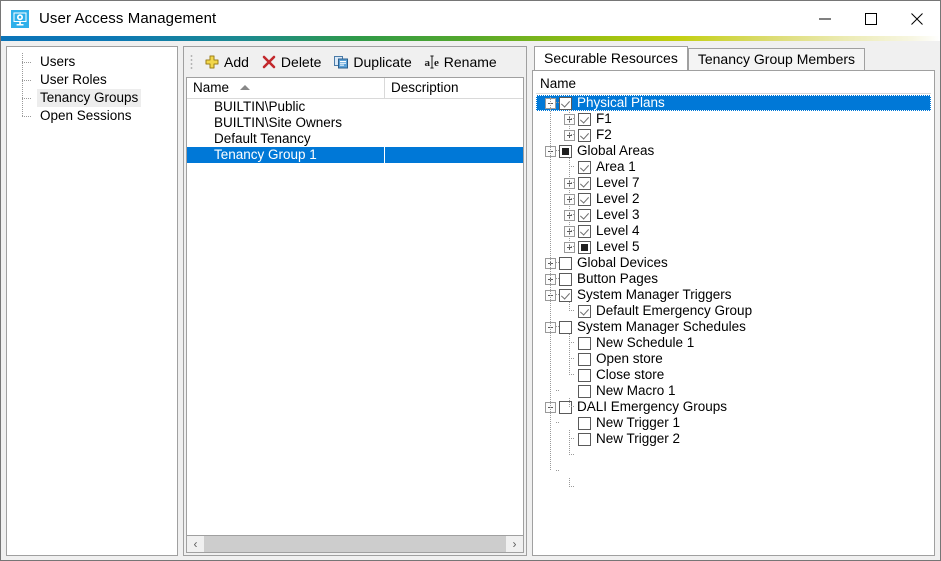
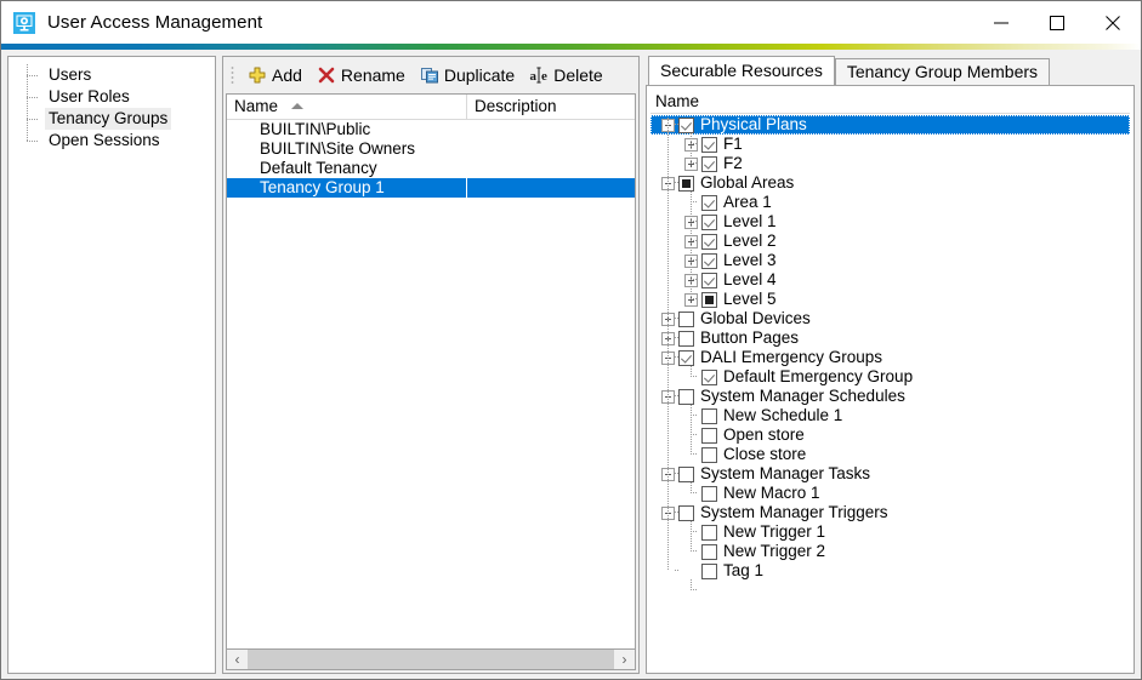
  User Access Management
  Users
  User Roles
  Tenancy Groups
  Open Sessions
  Add
- Delete
+ Rename
  Duplicate
  a
  e
- Rename
+ Delete
  Name
  Description
  BUILTIN\Public
  BUILTIN\Site Owners
  Default Tenancy
  Tenancy Group 1
  ‹
  ›
  Securable Resources
  Tenancy Group Members
  Name
  Physical Plans
  F1
  F2
  Global Areas
  Area 1
- Level 7
+ Level 1
  Level 2
  Level 3
  Level 4
  Level 5
  Global Devices
  Button Pages
- System Manager Triggers
+ DALI Emergency Groups
  Default Emergency Group
  System Manager Schedules
  New Schedule 1
  Open store
  Close store
+ System Manager Tasks
  New Macro 1
- DALI Emergency Groups
+ System Manager Triggers
  New Trigger 1
  New Trigger 2
+ Tag 1
